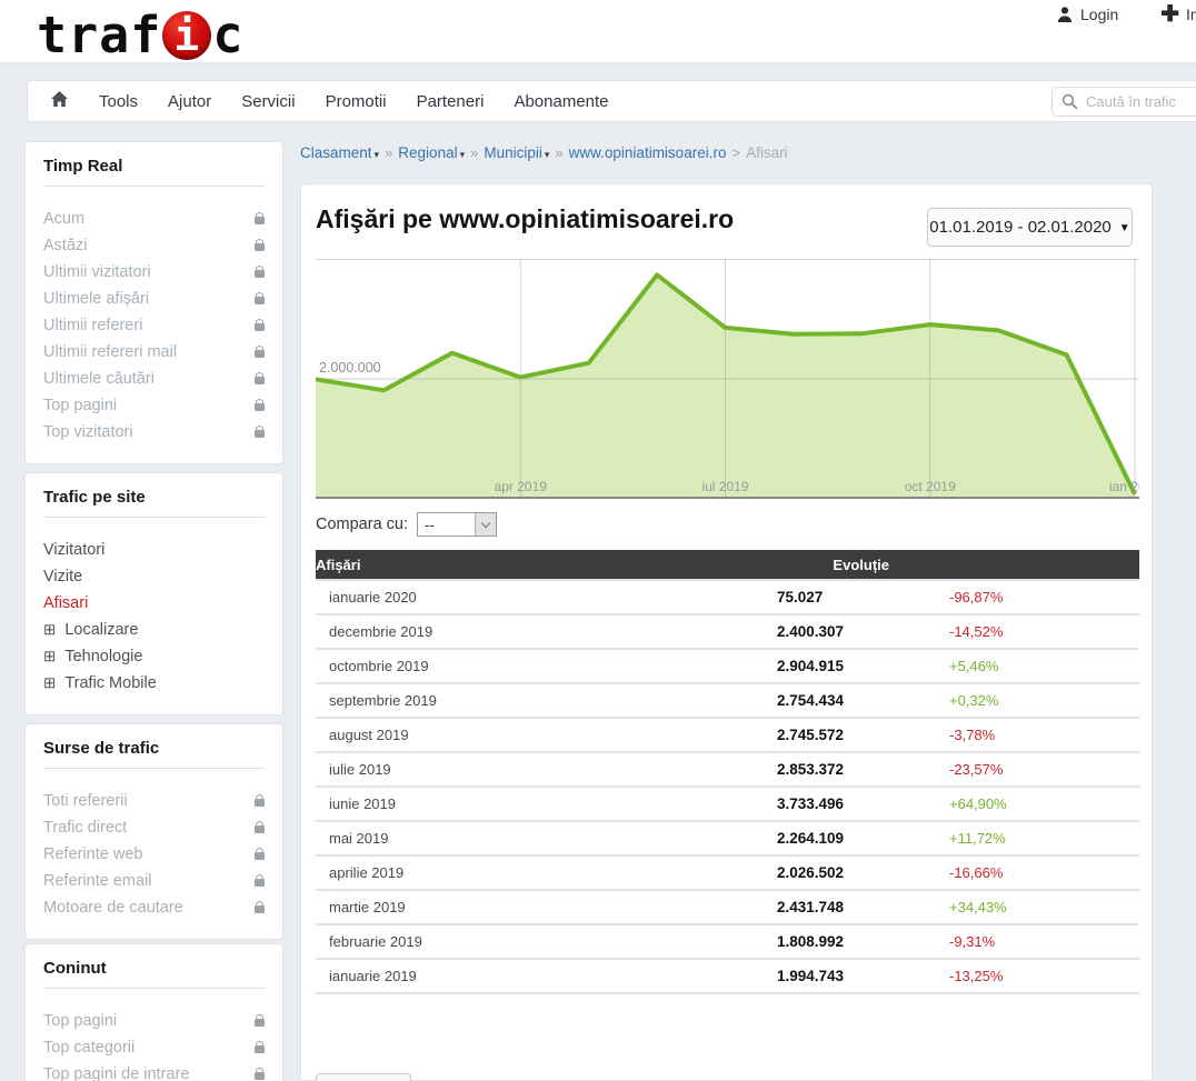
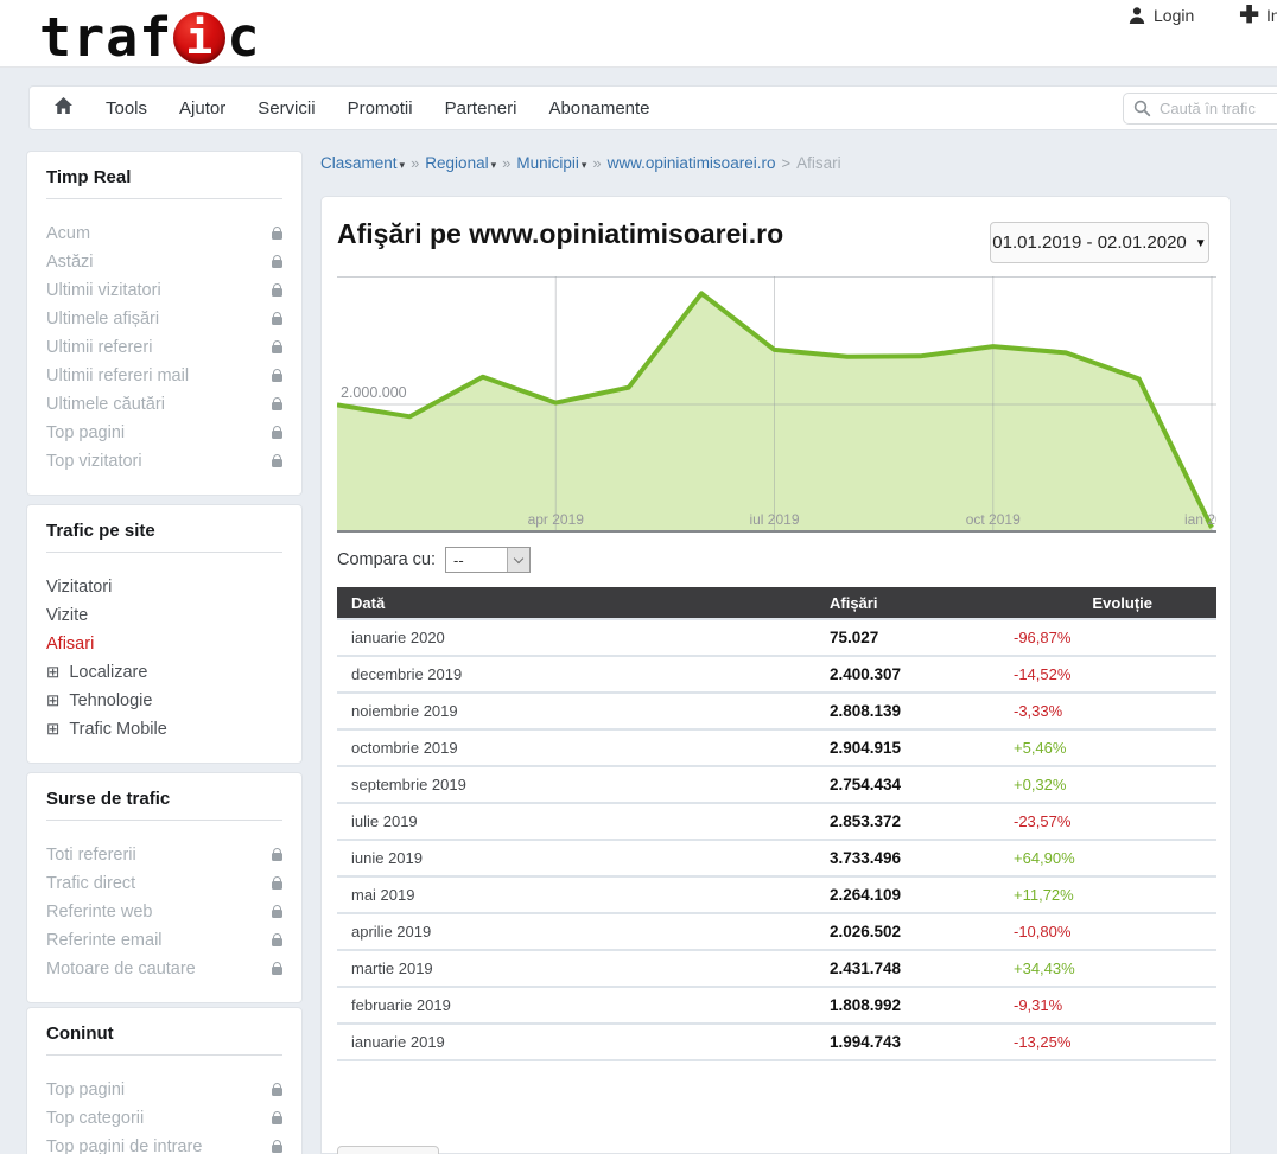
  traf
  i
  c
  Login
  ✚
  Tools
  Ajutor
  Servicii
  Promotii
  Parteneri
  Abonamente
  Caută în trafic
  Clasament ▾
  »
  Regional ▾
  »
  Municipii ▾
  »
  www.opiniatimisoarei.ro
  >
  Afisari
  Timp Real
  Acum
  Astăzi
  Ultimii vizitatori
  Ultimele afișări
  Ultimii refereri
  Ultimii refereri mail
  Ultimele căutări
  Top pagini
  Top vizitatori
  Trafic pe site
  Vizitatori
  Vizite
  Afisari
  ⊞
  Localizare
  ⊞
  Tehnologie
  ⊞
  Trafic Mobile
  Surse de trafic
  Toti refererii
  Trafic direct
  Referinte web
  Referinte email
  Motoare de cautare
  Coninut
  Top pagini
  Top categorii
  Top pagini de intrare
  Afişări pe www.opiniatimisoarei.ro
  01.01.2019 - 02.01.2020
  ▼
  apr 2019
  iul 2019
  oct 2019
  2.000.000
  Compara cu:
  --
+ Dată
  Afișări
  Evoluție
  ianuarie 2020
  75.027
  -96,87%
  decembrie 2019
  2.400.307
  -14,52%
+ noiembrie 2019
+ 2.808.139
+ -3,33%
  octombrie 2019
  2.904.915
  +5,46%
  septembrie 2019
  2.754.434
  +0,32%
- august 2019
- 2.745.572
- -3,78%
  iulie 2019
  2.853.372
  -23,57%
  iunie 2019
  3.733.496
  +64,90%
  mai 2019
  2.264.109
  +11,72%
  aprilie 2019
  2.026.502
- -16,66%
+ -10,80%
  martie 2019
  2.431.748
  +34,43%
  februarie 2019
  1.808.992
  -9,31%
  ianuarie 2019
  1.994.743
  -13,25%
